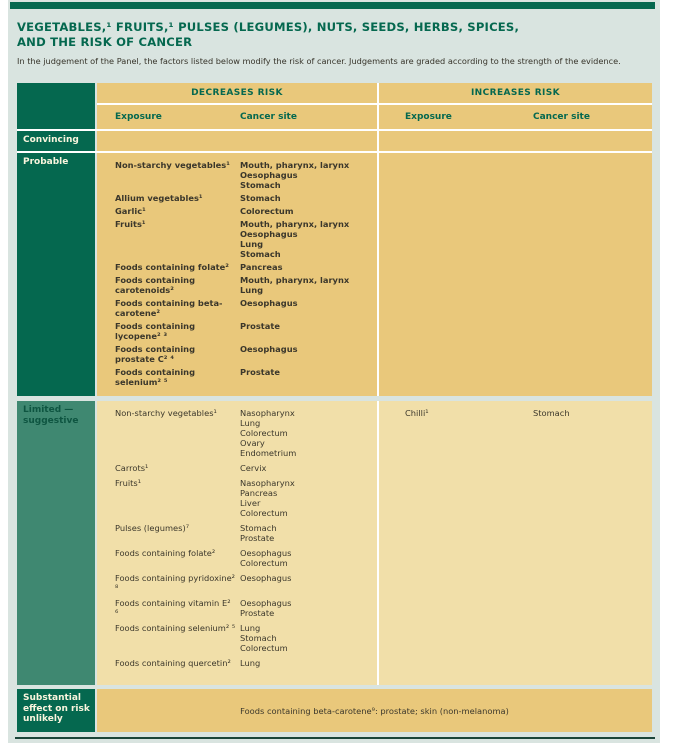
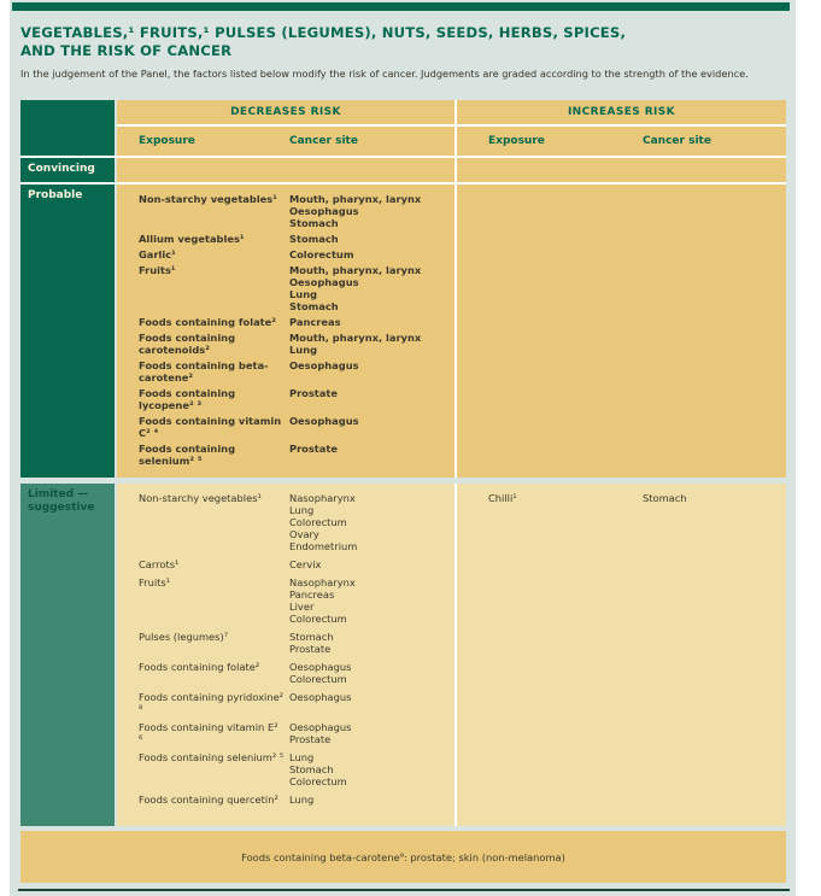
  VEGETABLES,¹ FRUITS,¹ PULSES (LEGUMES), NUTS, SEEDS, HERBS, SPICES,
  AND THE RISK OF CANCER
  In the judgement of the Panel, the factors listed below modify the risk of cancer. Judgements are graded according to the strength of the evidence.
  DECREASES RISK
  INCREASES RISK
  Exposure
  Cancer site
  Exposure
  Cancer site
  Convincing
  Probable
  Non-starchy vegetables¹
  Mouth, pharynx, larynx
  Oesophagus
  Stomach
  Allium vegetables¹
  Stomach
  Garlic¹
  Colorectum
  Fruits¹
  Mouth, pharynx, larynx
  Oesophagus
  Lung
  Stomach
  Foods containing folate²
  Pancreas
  Foods containing carotenoids²
  Mouth, pharynx, larynx
  Lung
  Foods containing beta-carotene²
  Oesophagus
  Foods containing lycopene² ³
  Prostate
- Foods containing prostate C² ⁴
+ Foods containing vitamin C² ⁴
  Oesophagus
  Foods containing selenium² ⁵
  Prostate
  Limited — suggestive
  Non-starchy vegetables¹
  Nasopharynx
  Lung
  Colorectum
  Ovary
  Endometrium
  Carrots¹
  Cervix
  Fruits¹
  Nasopharynx
  Pancreas
  Liver
  Colorectum
  Pulses (legumes)⁷
  Stomach
  Prostate
  Foods containing folate²
  Oesophagus
  Colorectum
  Foods containing pyridoxine² ⁸
  Oesophagus
  Foods containing vitamin E² ⁶
  Oesophagus
  Prostate
  Foods containing selenium² ⁵
  Lung
  Stomach
  Colorectum
  Foods containing quercetin²
  Lung
  Chilli¹
  Stomach
- Substantial effect on risk unlikely
  Foods containing beta-carotene⁹: prostate; skin (non-melanoma)
